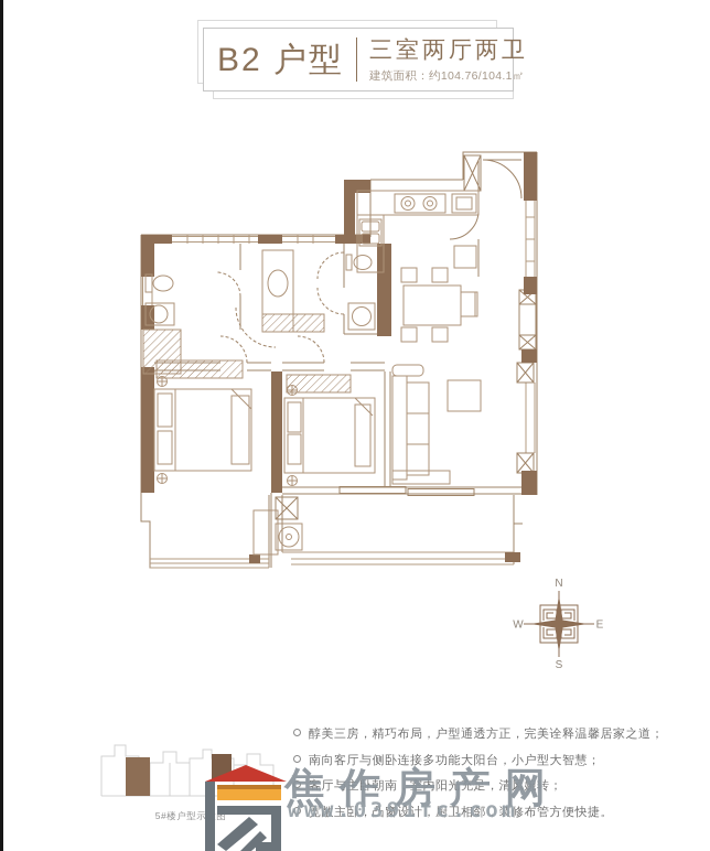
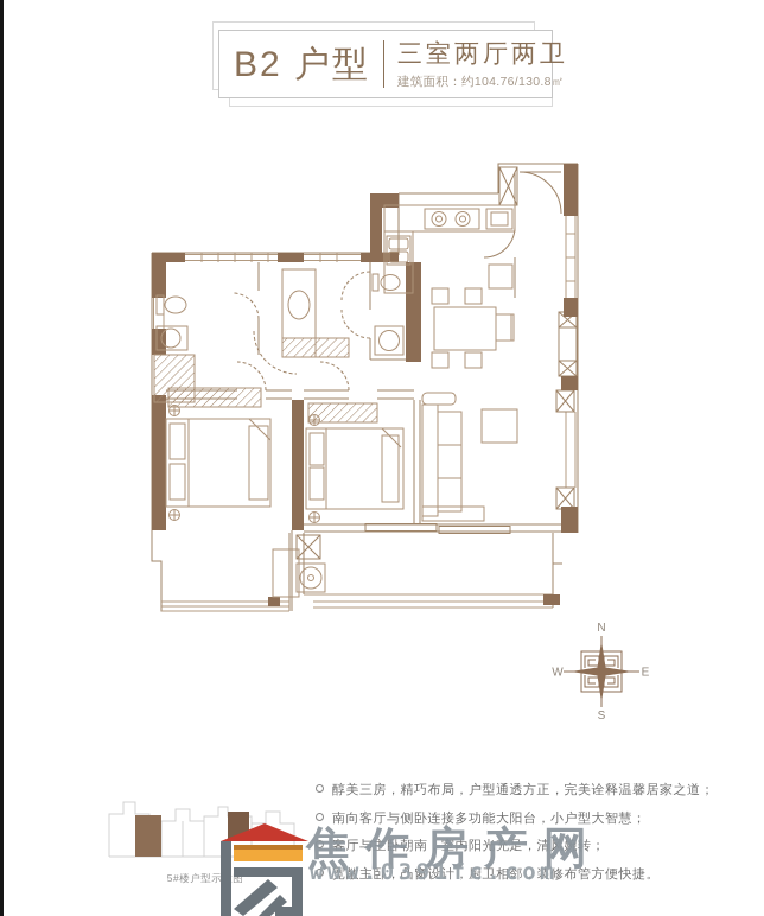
  B2 户型
  三室两厅两卫
- 建筑面积：约104.76/104.1㎡
+ 建筑面积：约104.76/130.8㎡
  N
  S
  W
  E
  5#楼户型示图
  醇美三房，精巧布局，户型通透方正，完美诠释温馨居家之道；
  南向客厅与侧卧连接多功能大阳台，小户型大智慧；
  客厅与主卧朝南，室内阳光充足，清风婉转；
  宽敞主卧，凸窗设计，厨卫相邻，装修布管方便快捷。
  焦作房产网
  www.0391fc.com
